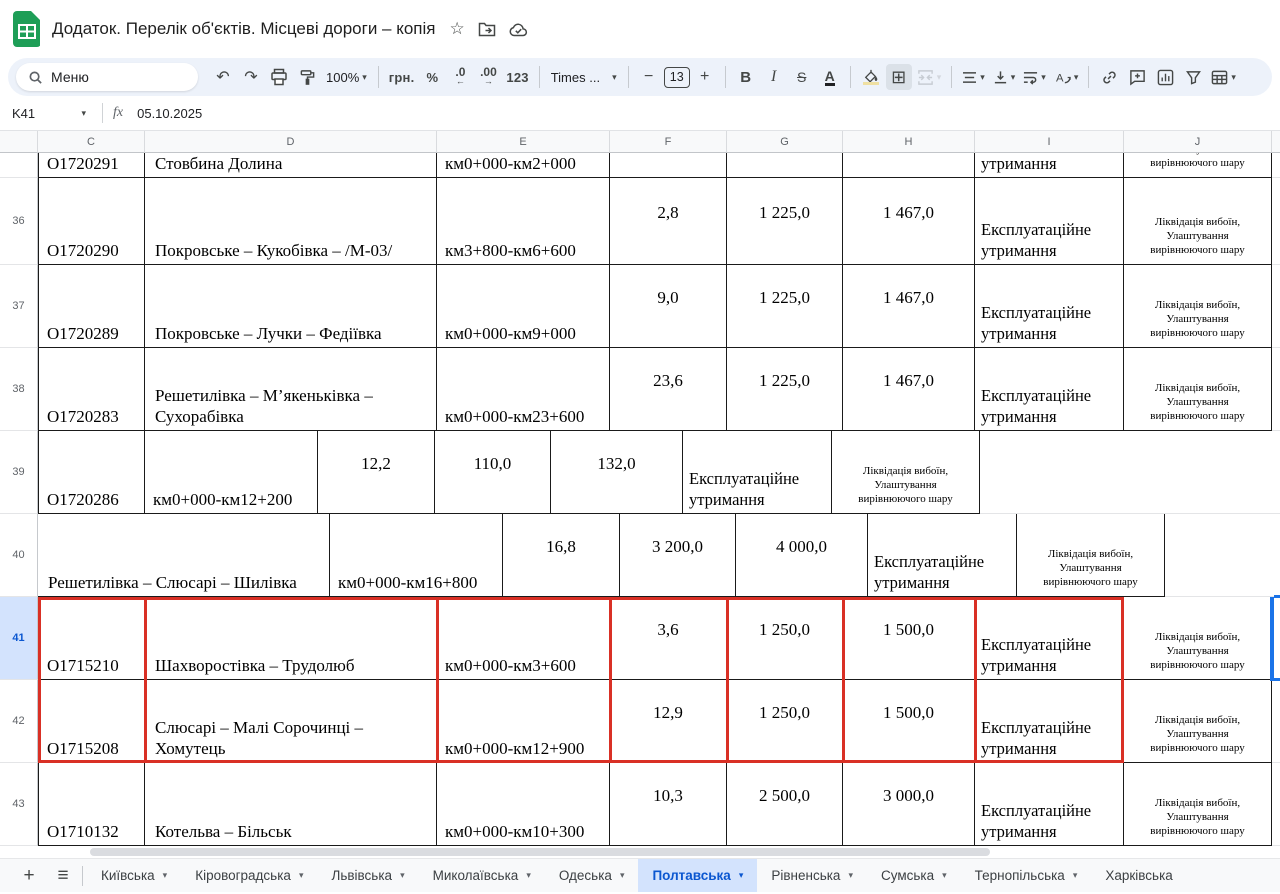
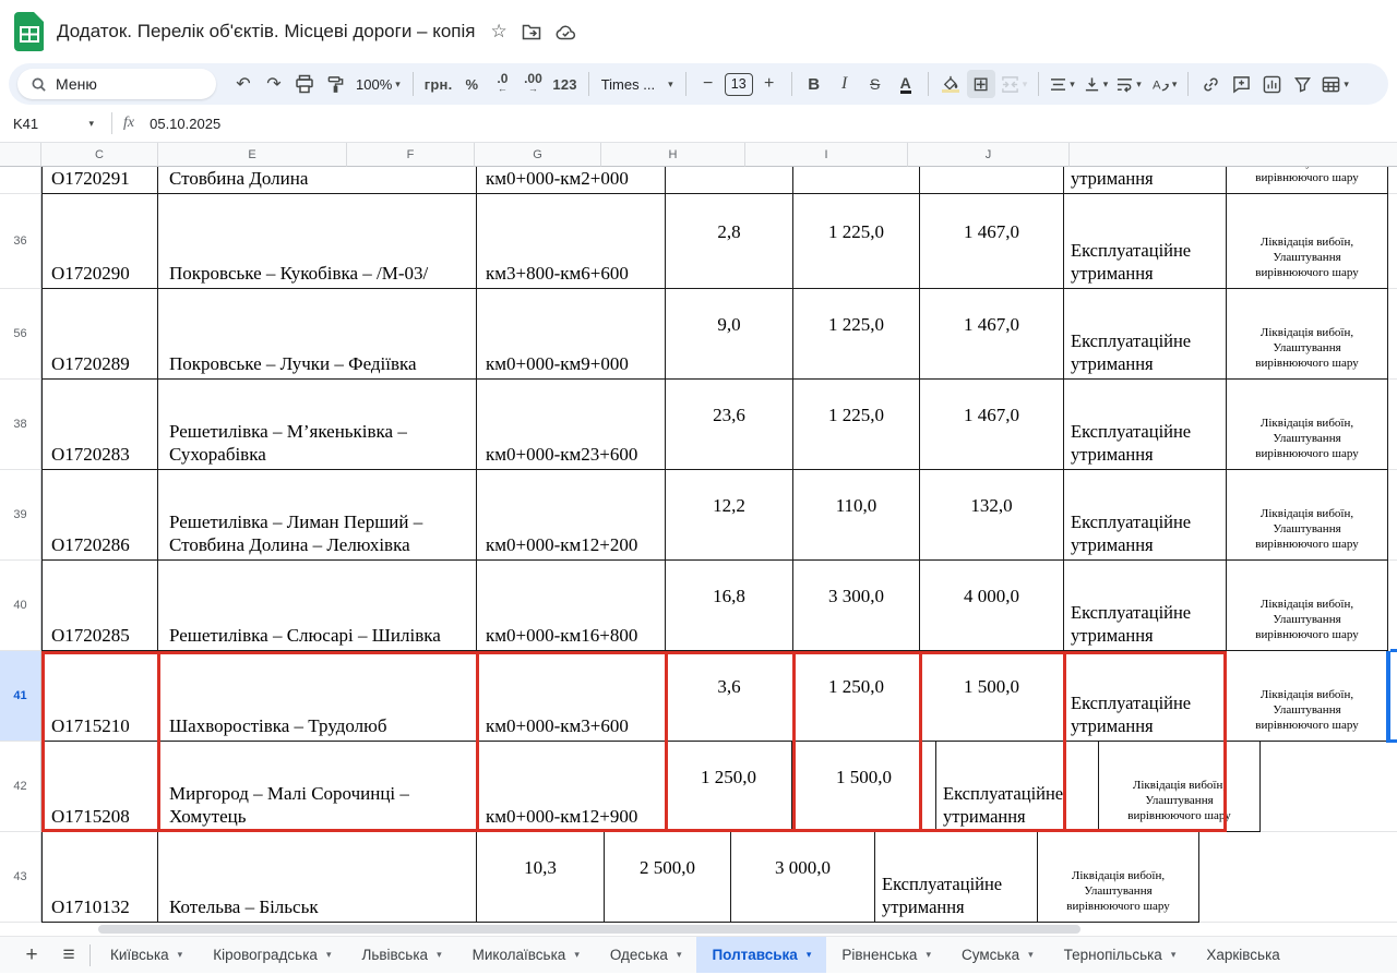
  Додаток. Перелік об'єктів. Місцеві дороги – копія
  ☆
  Меню
  ↶
  ↷
  100%
  ▾
  грн.
  %
  .0
  ←
  .00
  →
  123
  Times ...
  ▾
  −
  13
  +
  B
  I
  S
  A
  ⊞
  ▾
  ▾
  ▾
  ▾
  A
  ▾
  ▾
  K41
  ▾
  fx
  05.10.2025
  C
- D
  E
  F
  G
  H
  I
  J
  О1720291
  Стовбина Долина
  км0+000-км2+000
  36
  О1720290
  Покровське – Кукобівка – /М-03/
  км3+800-км6+600
  2,8
  1 225,0
  1 467,0
  Експлуатаційне утримання
  Ліквідація вибоїн, Улаштування вирівнюючого шару
- 37
+ 56
  О1720289
  Покровське – Лучки – Федіївка
  км0+000-км9+000
  9,0
  1 225,0
  1 467,0
  Експлуатаційне утримання
  Ліквідація вибоїн, Улаштування вирівнюючого шару
  38
  О1720283
  Решетилівка – М’якеньківка – Сухорабівка
  км0+000-км23+600
  23,6
  1 225,0
  1 467,0
  Експлуатаційне утримання
  Ліквідація вибоїн, Улаштування вирівнюючого шару
  39
  О1720286
+ Решетилівка – Лиман Перший – Стовбина Долина – Лелюхівка
  км0+000-км12+200
  12,2
  110,0
  132,0
  Експлуатаційне утримання
  Ліквідація вибоїн, Улаштування вирівнюючого шару
  40
+ О1720285
  Решетилівка – Слюсарі – Шилівка
  км0+000-км16+800
  16,8
- 3 200,0
+ 3 300,0
  4 000,0
  Експлуатаційне утримання
  Ліквідація вибоїн, Улаштування вирівнюючого шару
  41
  О1715210
  Шахворостівка – Трудолюб
  км0+000-км3+600
  3,6
  1 250,0
  1 500,0
  Експлуатаційне утримання
  Ліквідація вибоїн, Улаштування вирівнюючого шару
  42
  О1715208
- Слюсарі – Малі Сорочинці – Хомутець
+ Миргород – Малі Сорочинці – Хомутець
  км0+000-км12+900
- 12,9
  1 250,0
  1 500,0
  Експлуатаційне утримання
  Ліквідація вибоїн, Улаштування вирівнюючого шару
  43
  О1710132
  Котельва – Більськ
- км0+000-км10+300
  10,3
  2 500,0
  3 000,0
  Експлуатаційне утримання
  Ліквідація вибоїн, Улаштування вирівнюючого шару
  +
  ≡
  Київська
  ▾
  Кіровоградська
  ▾
  Львівська
  ▾
  Миколаївська
  ▾
  Одеська
  ▾
  Полтавська
  ▾
  Рівненська
  ▾
  Сумська
  ▾
  Тернопільська
  ▾
  Харківська
